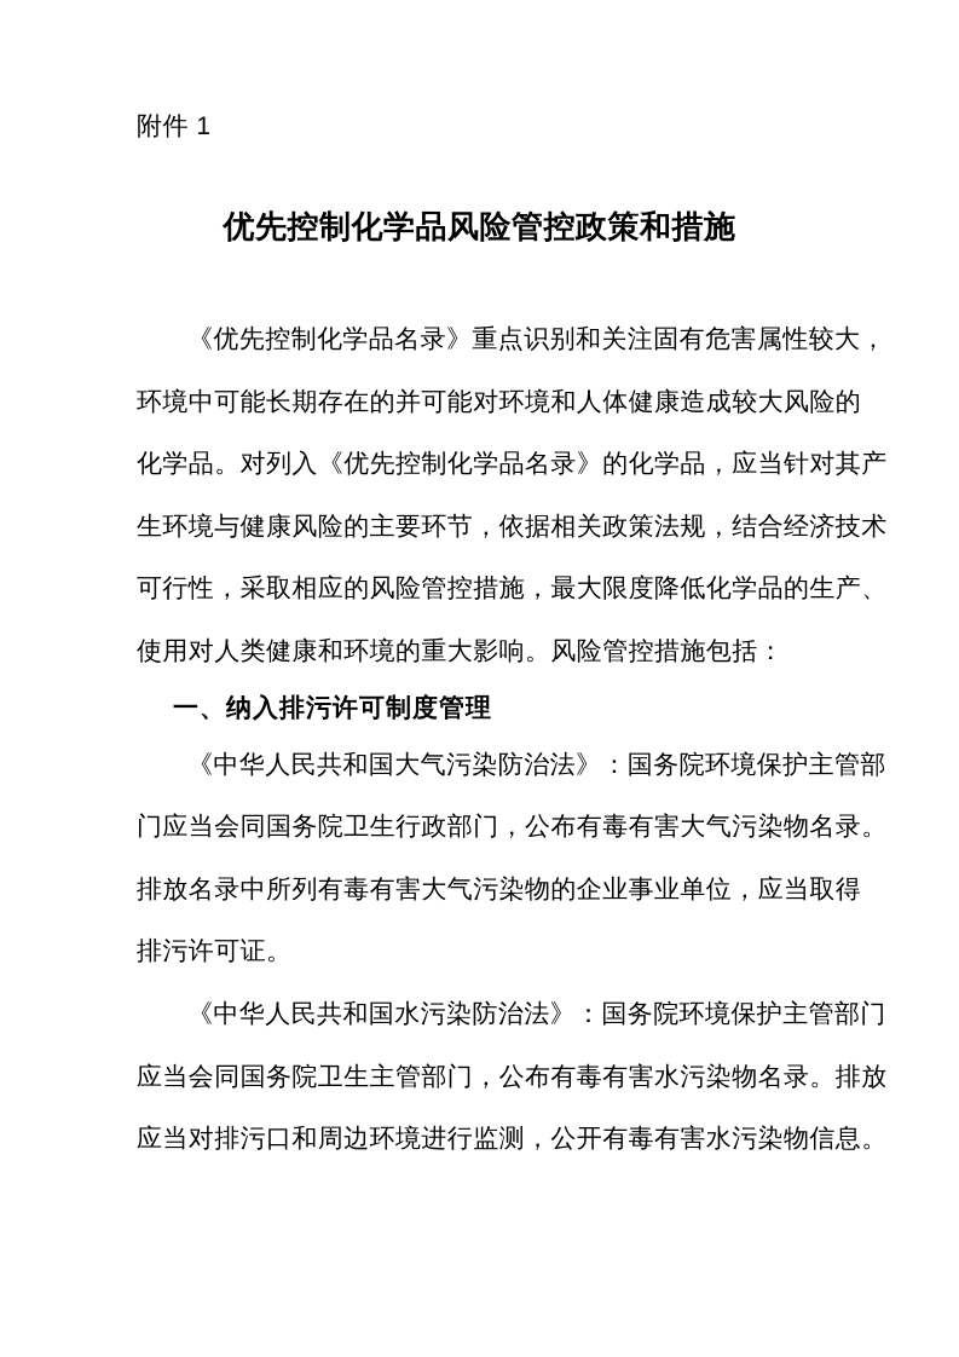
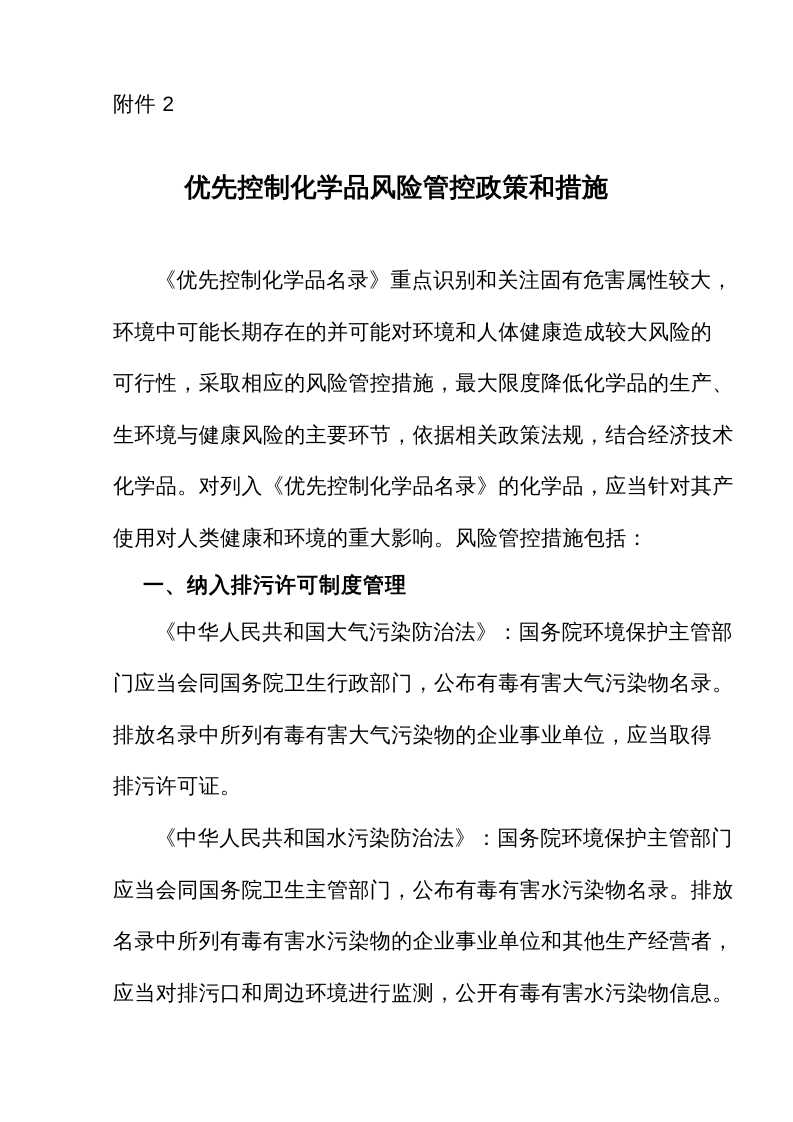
- 附件 1
+ 附件 2
  优先控制化学品风险管控政策和措施
  《优先控制化学品名录》重点识别和关注固有危害属性较大，
  环境中可能长期存在的并可能对环境和人体健康造成较大风险的
- 化学品。对列入《优先控制化学品名录》的化学品，应当针对其产
+ 可行性，采取相应的风险管控措施，最大限度降低化学品的生产、
  生环境与健康风险的主要环节，依据相关政策法规，结合经济技术
- 可行性，采取相应的风险管控措施，最大限度降低化学品的生产、
+ 化学品。对列入《优先控制化学品名录》的化学品，应当针对其产
  使用对人类健康和环境的重大影响。风险管控措施包括：
  一、纳入排污许可制度管理
  《中华人民共和国大气污染防治法》：国务院环境保护主管部
  门应当会同国务院卫生行政部门，公布有毒有害大气污染物名录。
  排放名录中所列有毒有害大气污染物的企业事业单位，应当取得
  排污许可证。
  《中华人民共和国水污染防治法》：国务院环境保护主管部门
  应当会同国务院卫生主管部门，公布有毒有害水污染物名录。排放
+ 名录中所列有毒有害水污染物的企业事业单位和其他生产经营者，
  应当对排污口和周边环境进行监测，公开有毒有害水污染物信息。
